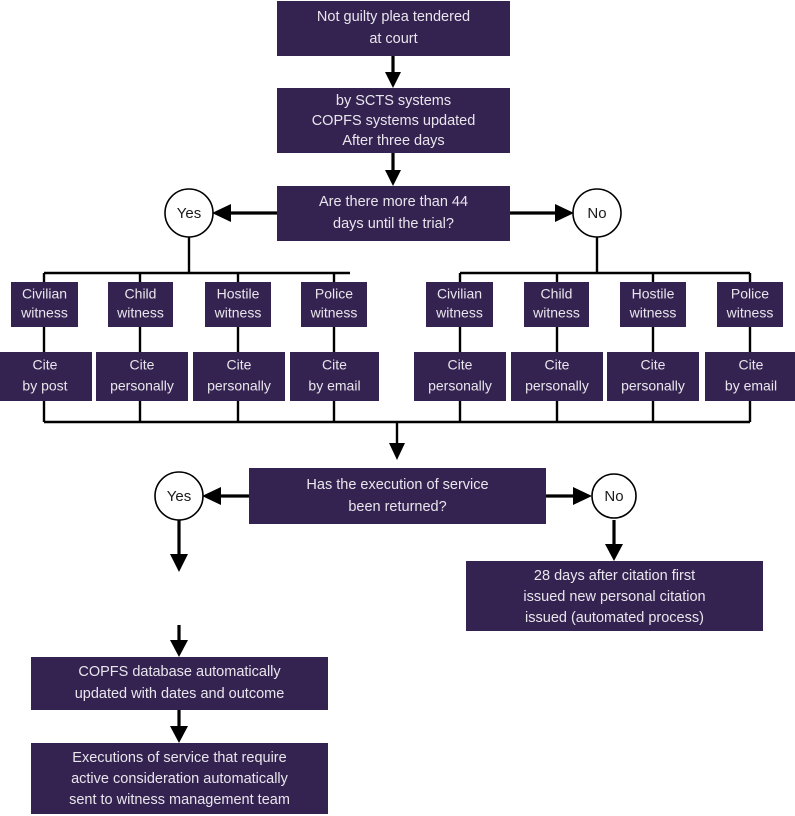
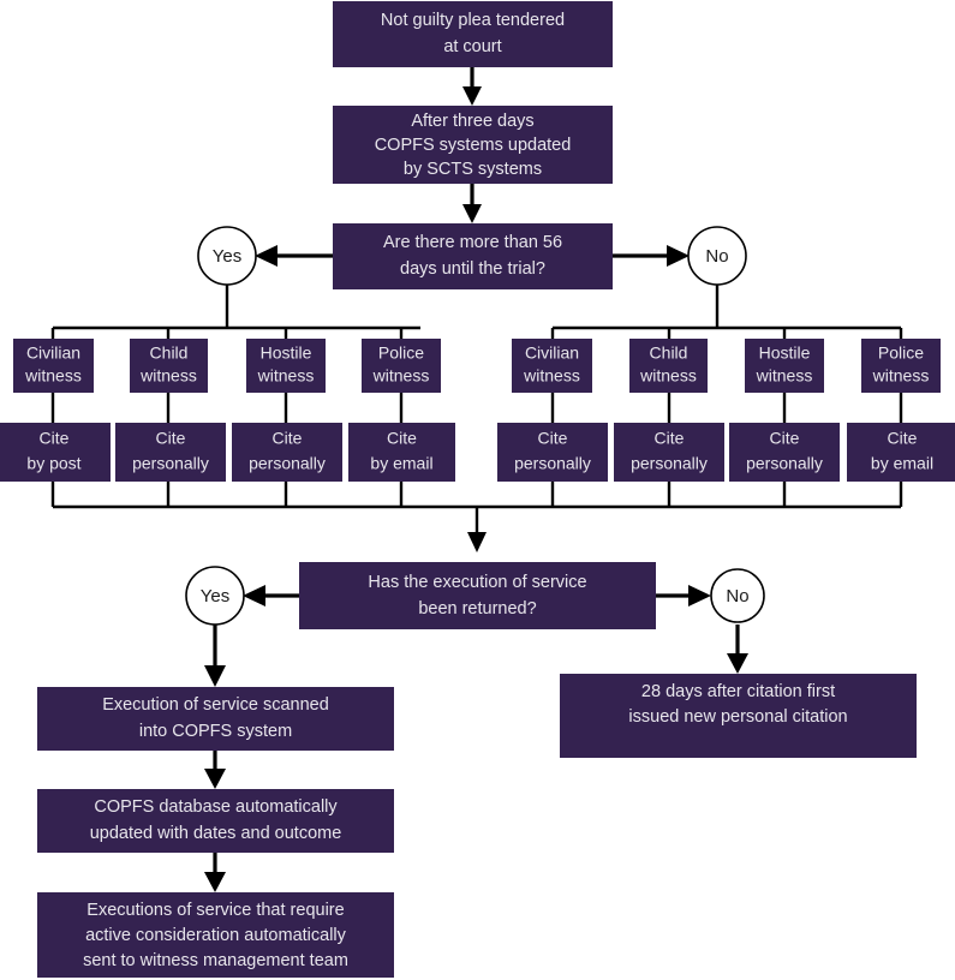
  Not guilty plea tendered
  at court
- by SCTS systems
+ After three days
  COPFS systems updated
- After three days
+ by SCTS systems
- Are there more than 44
+ Are there more than 56
  days until the trial?
  Yes
  No
  Civilian
  witness
  Child
  witness
  Hostile
  witness
  Police
  witness
  Cite
  by post
  Cite
  personally
  Cite
  personally
  Cite
  by email
  Civilian
  witness
  Child
  witness
  Hostile
  witness
  Police
  witness
  Cite
  personally
  Cite
  personally
  Cite
  personally
  Cite
  by email
  Has the execution of service
  been returned?
  Yes
  No
+ Execution of service scanned
+ into COPFS system
  COPFS database automatically
  updated with dates and outcome
  Executions of service that require
  active consideration automatically
  sent to witness management team
  28 days after citation first
  issued new personal citation
- issued (automated process)
